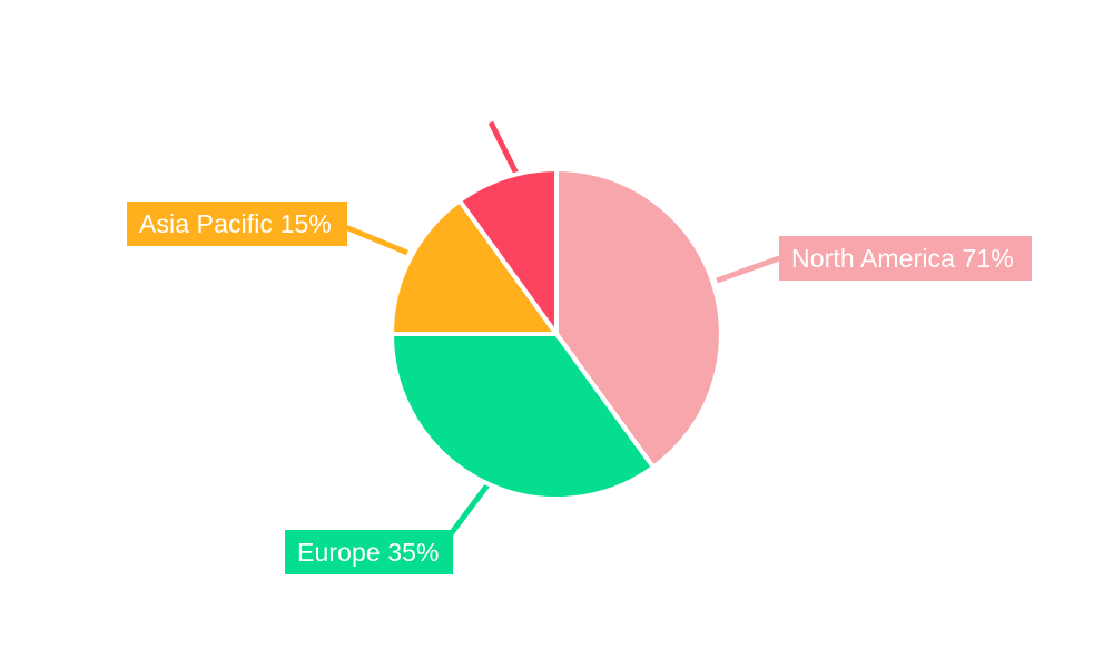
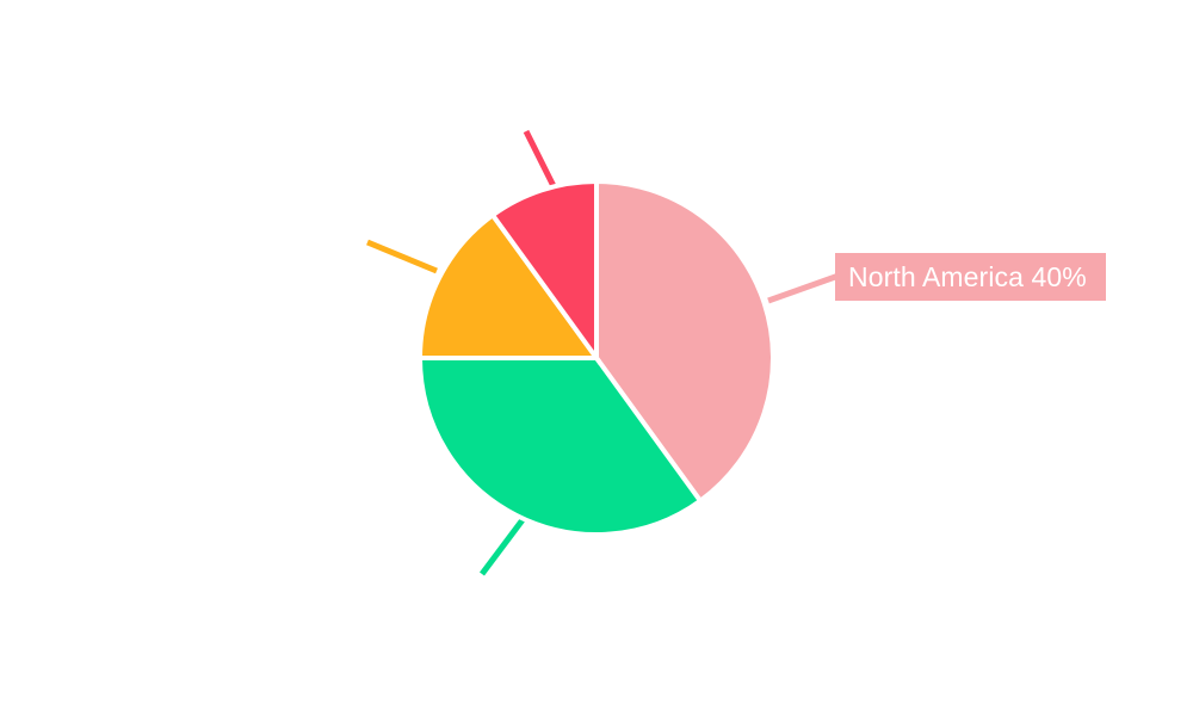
- North America 71%
+ North America 40%
- Europe 35%
- Asia Pacific 15%
